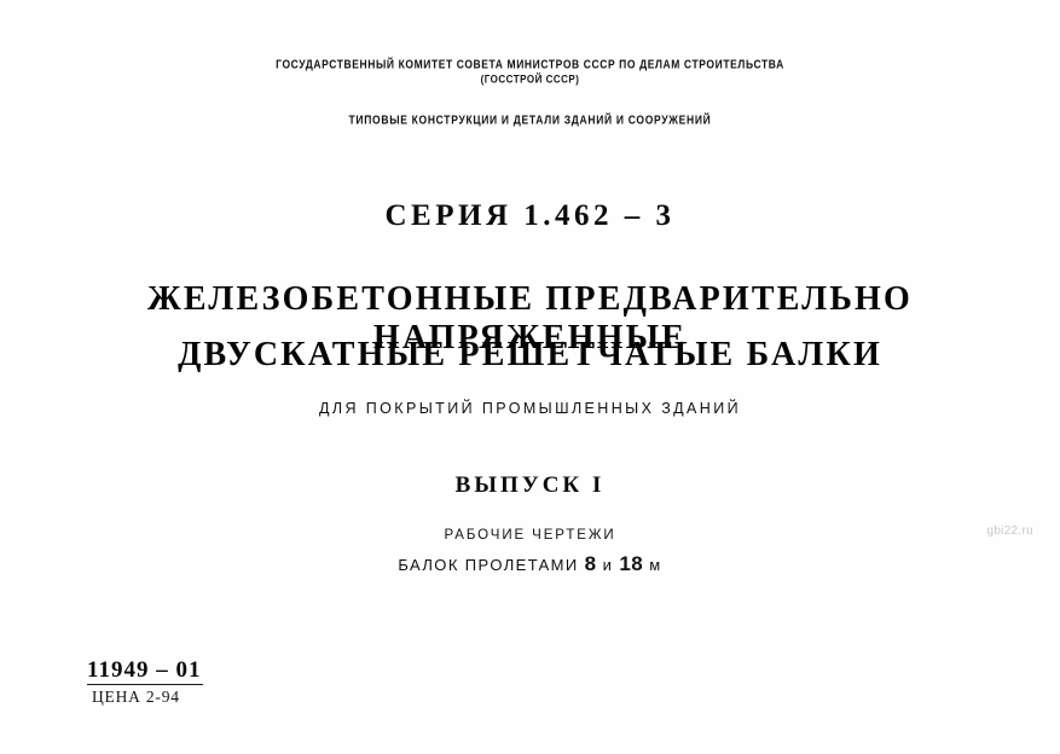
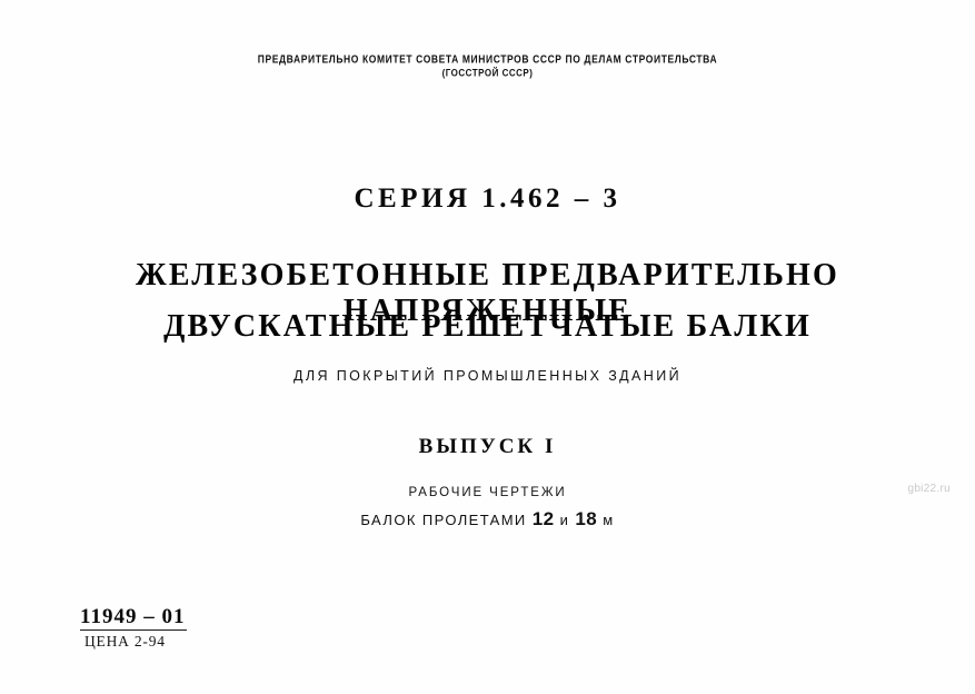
- ГОСУДАРСТВЕННЫЙ КОМИТЕТ СОВЕТА МИНИСТРОВ СССР ПО ДЕЛАМ СТРОИТЕЛЬСТВА
+ ПРЕДВАРИТЕЛЬНО КОМИТЕТ СОВЕТА МИНИСТРОВ СССР ПО ДЕЛАМ СТРОИТЕЛЬСТВА
  (ГОССТРОЙ СССР)
- ТИПОВЫЕ КОНСТРУКЦИИ И ДЕТАЛИ ЗДАНИЙ И СООРУЖЕНИЙ
  СЕРИЯ 1.462 – 3
  ЖЕЛЕЗОБЕТОННЫЕ ПРЕДВАРИТЕЛЬНО НАПРЯЖЕННЫЕ
  ДВУСКАТНЫЕ РЕШЕТЧАТЫЕ БАЛКИ
  ДЛЯ ПОКРЫТИЙ ПРОМЫШЛЕННЫХ ЗДАНИЙ
  ВЫПУСК I
  РАБОЧИЕ ЧЕРТЕЖИ
- БАЛОК ПРОЛЕТАМИ 8 и 18 м
+ БАЛОК ПРОЛЕТАМИ 12 и 18 м
  11949 – 01
  ЦЕНА 2-94
  gbi22.ru
